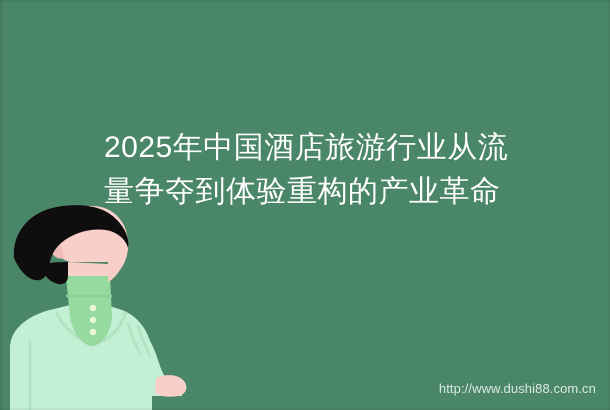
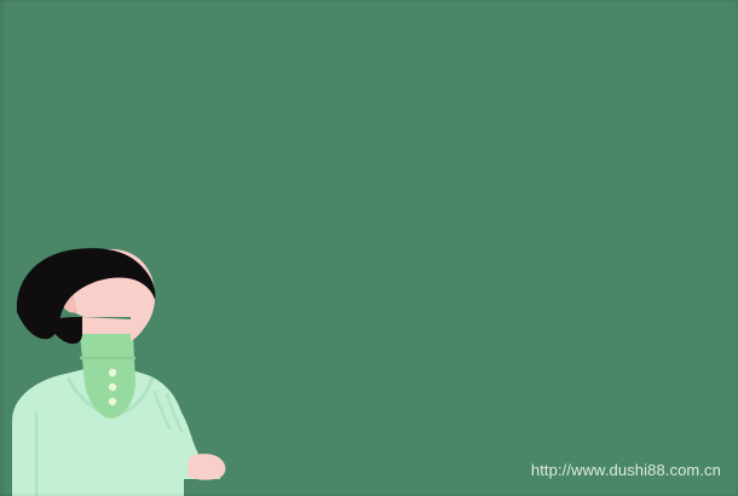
- 2025年中国酒店旅游行业从流
- 量争夺到体验重构的产业革命
  http://www.dushi88.com.cn
